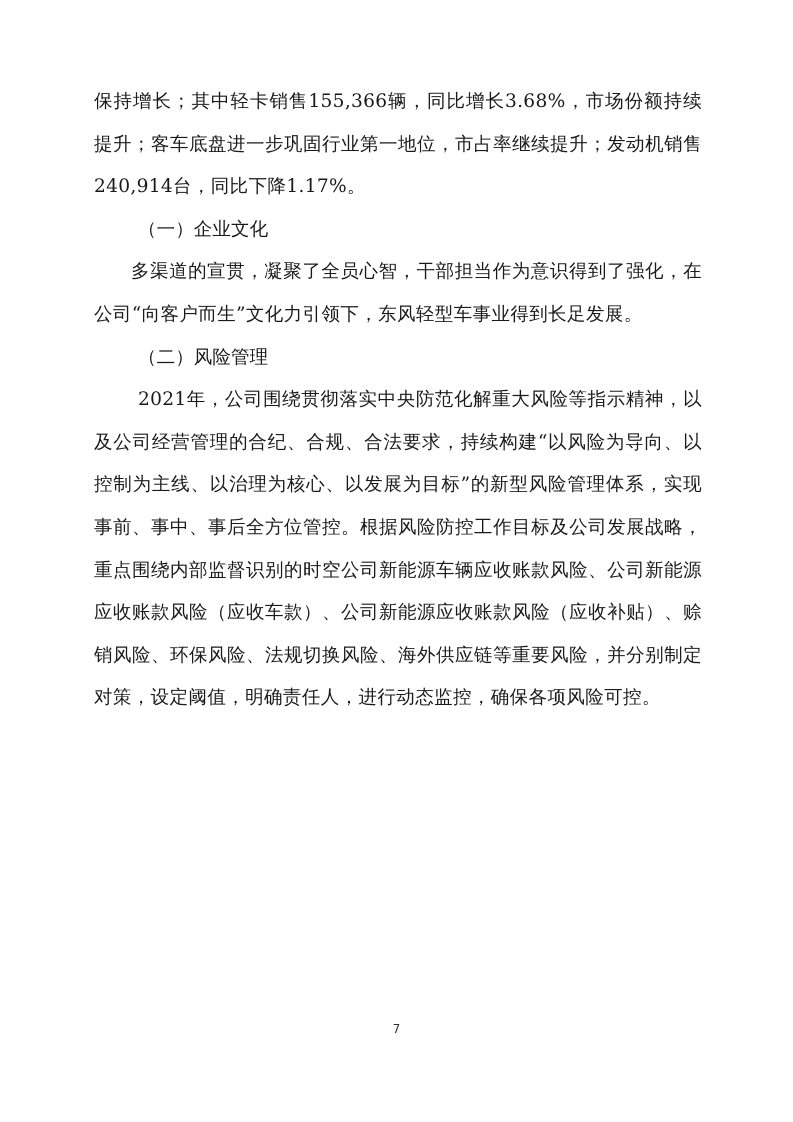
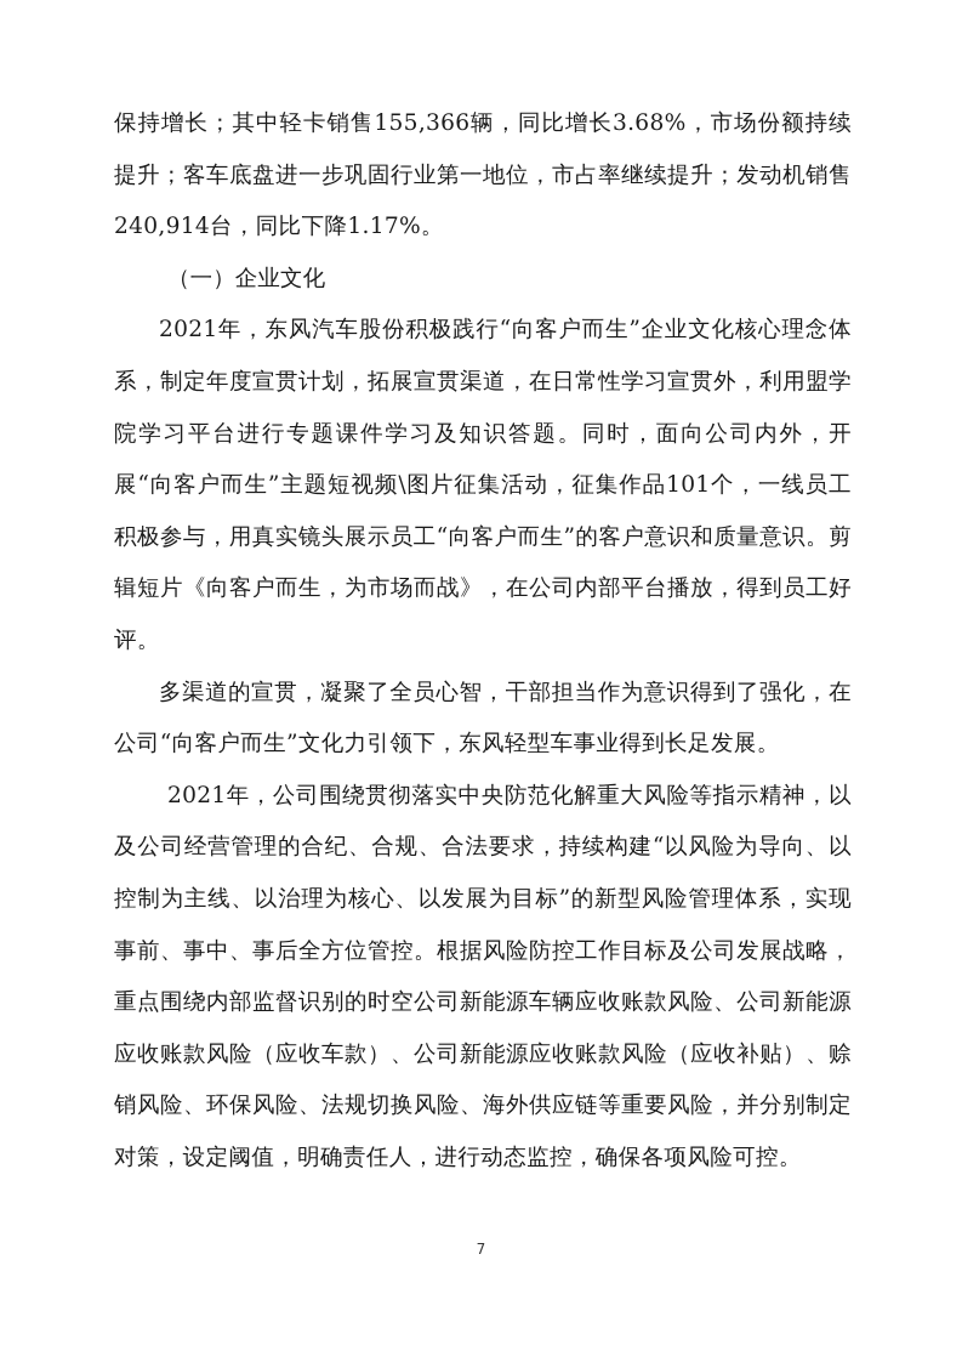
  保持增长；其中轻卡销售155,366辆，同比增长3.68%，市场份额持续提升；客车底盘进一步巩固行业第一地位，市占率继续提升；发动机销售240,914台，同比下降1.17%。
  （一）企业文化
+ 2021年，东风汽车股份积极践行“向客户而生”企业文化核心理念体系，制定年度宣贯计划，拓展宣贯渠道，在日常性学习宣贯外，利用盟学院学习平台进行专题课件学习及知识答题。同时，面向公司内外，开展“向客户而生”主题短视频\图片征集活动，征集作品101个，一线员工积极参与，用真实镜头展示员工“向客户而生”的客户意识和质量意识。剪辑短片《向客户而生，为市场而战》，在公司内部平台播放，得到员工好评。
  多渠道的宣贯，凝聚了全员心智，干部担当作为意识得到了强化，在公司“向客户而生”文化力引领下，东风轻型车事业得到长足发展。
- （二）风险管理
  2021年，公司围绕贯彻落实中央防范化解重大风险等指示精神，以及公司经营管理的合纪、合规、合法要求，持续构建“以风险为导向、以控制为主线、以治理为核心、以发展为目标”的新型风险管理体系，实现事前、事中、事后全方位管控。根据风险防控工作目标及公司发展战略，重点围绕内部监督识别的时空公司新能源车辆应收账款风险、公司新能源应收账款风险（应收车款）、公司新能源应收账款风险（应收补贴）、赊销风险、环保风险、法规切换风险、海外供应链等重要风险，并分别制定对策，设定阈值，明确责任人，进行动态监控，确保各项风险可控。
  7
